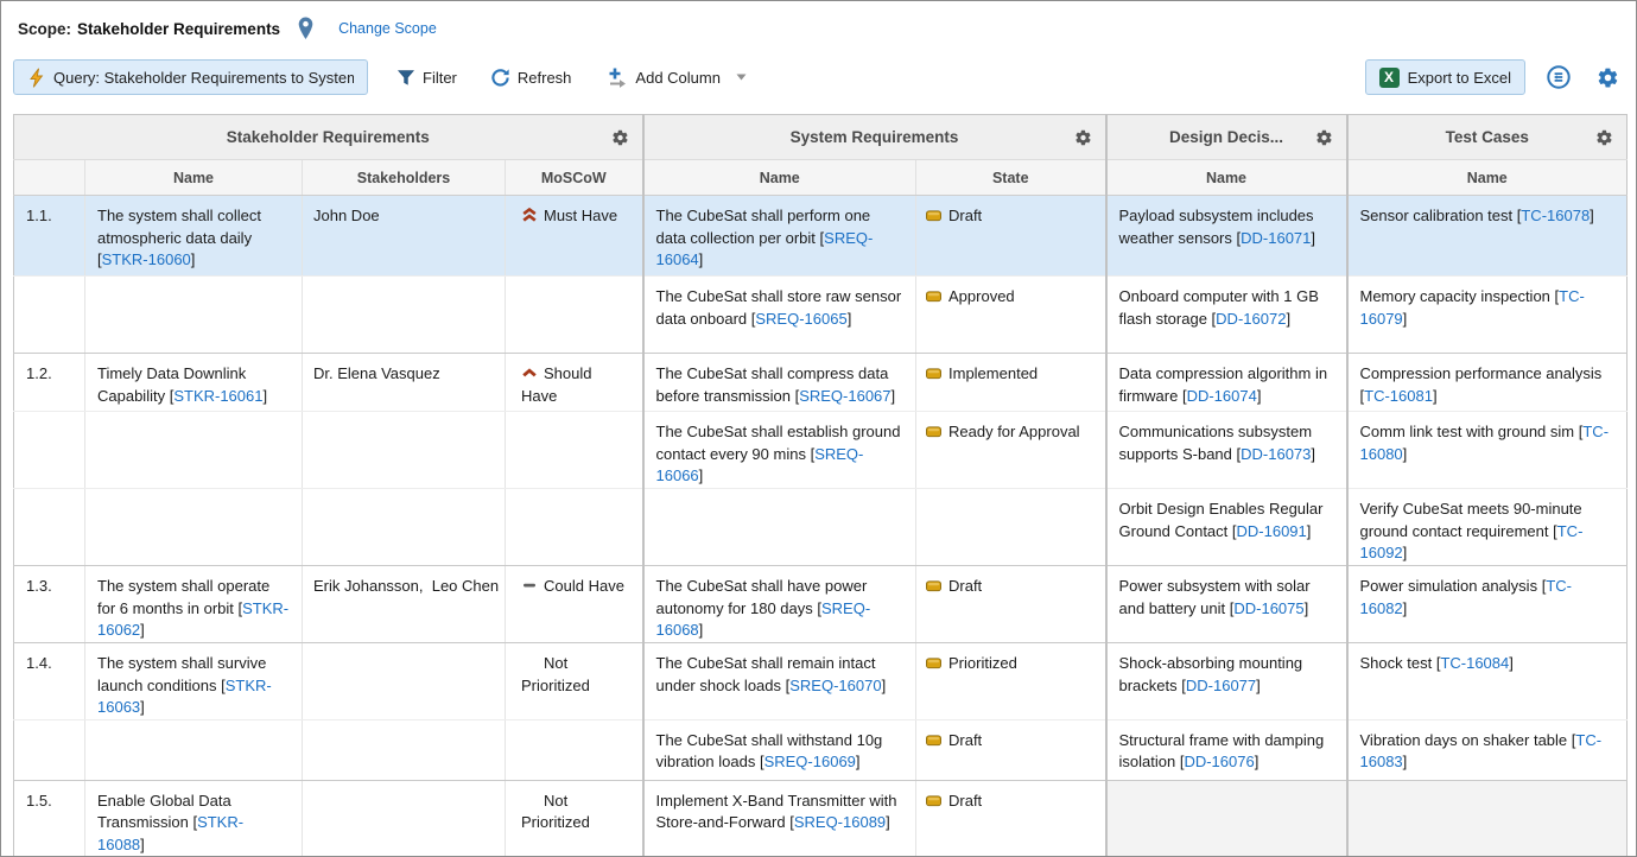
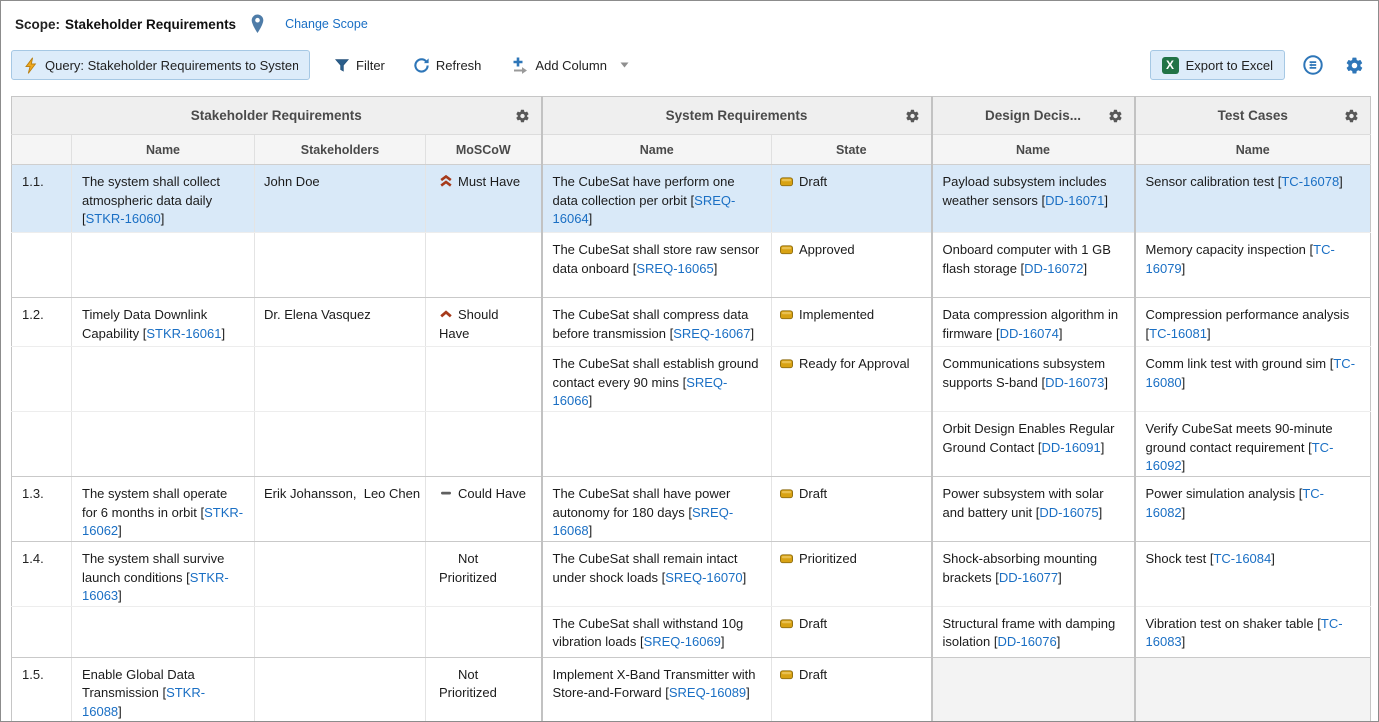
  Scope:
  Stakeholder Requirements
  Change Scope
  Query: Stakeholder Requirements to System
  Filter
  Refresh
  Add Column
  X
  Export to Excel
  Stakeholder Requirements	System Requirements	Design Decis...	Test Cases
  	Name	Stakeholders	MoSCoW	Name	State	Name	Name
- 1.1.	The system shall collect atmospheric data daily [STKR-16060]	John Doe	Must Have	The CubeSat shall perform one data collection per orbit [SREQ-16064]	Draft	Payload subsystem includes weather sensors [DD-16071]	Sensor calibration test [TC-16078]
+ 1.1.	The system shall collect atmospheric data daily [STKR-16060]	John Doe	Must Have	The CubeSat have perform one data collection per orbit [SREQ-16064]	Draft	Payload subsystem includes weather sensors [DD-16071]	Sensor calibration test [TC-16078]
  				The CubeSat shall store raw sensor data onboard [SREQ-16065]	Approved	Onboard computer with 1 GB flash storage [DD-16072]	Memory capacity inspection [TC-16079]
  1.2.	Timely Data Downlink Capability [STKR-16061]	Dr. Elena Vasquez	Should Have	The CubeSat shall compress data before transmission [SREQ-16067]	Implemented	Data compression algorithm in firmware [DD-16074]	Compression performance analysis [TC-16081]
  				The CubeSat shall establish ground contact every 90 mins [SREQ-16066]	Ready for Approval	Communications subsystem supports S-band [DD-16073]	Comm link test with ground sim [TC-16080]
  						Orbit Design Enables Regular Ground Contact [DD-16091]	Verify CubeSat meets 90-minute ground contact requirement [TC-16092]
  1.3.	The system shall operate for 6 months in orbit [STKR-16062]	Erik Johansson, Leo Chen	Could Have	The CubeSat shall have power autonomy for 180 days [SREQ-16068]	Draft	Power subsystem with solar and battery unit [DD-16075]	Power simulation analysis [TC-16082]
  1.4.	The system shall survive launch conditions [STKR-16063]		Not Prioritized	The CubeSat shall remain intact under shock loads [SREQ-16070]	Prioritized	Shock-absorbing mounting brackets [DD-16077]	Shock test [TC-16084]
- 				The CubeSat shall withstand 10g vibration loads [SREQ-16069]	Draft	Structural frame with damping isolation [DD-16076]	Vibration days on shaker table [TC-16083]
+ 				The CubeSat shall withstand 10g vibration loads [SREQ-16069]	Draft	Structural frame with damping isolation [DD-16076]	Vibration test on shaker table [TC-16083]
  1.5.	Enable Global Data Transmission [STKR-16088]		Not Prioritized	Implement X-Band Transmitter with Store-and-Forward [SREQ-16089]	Draft
